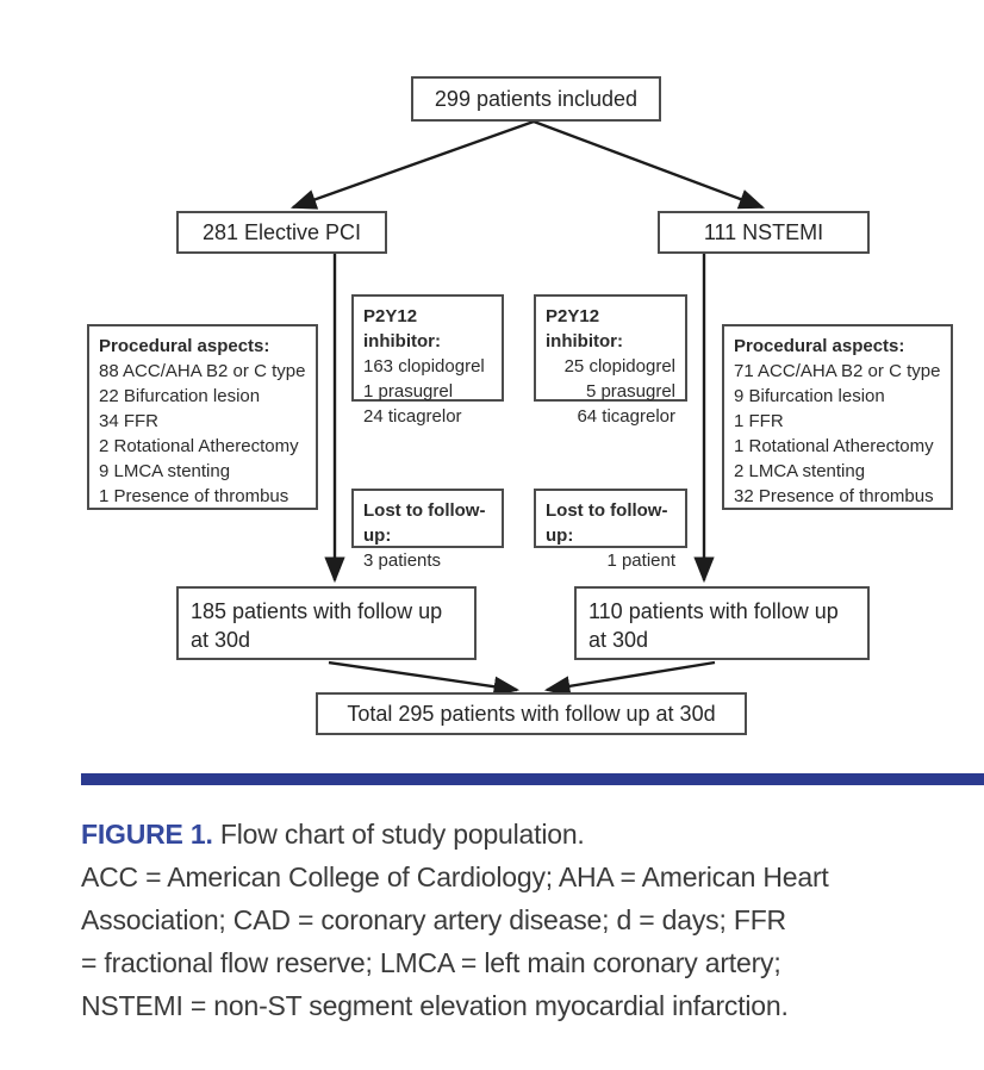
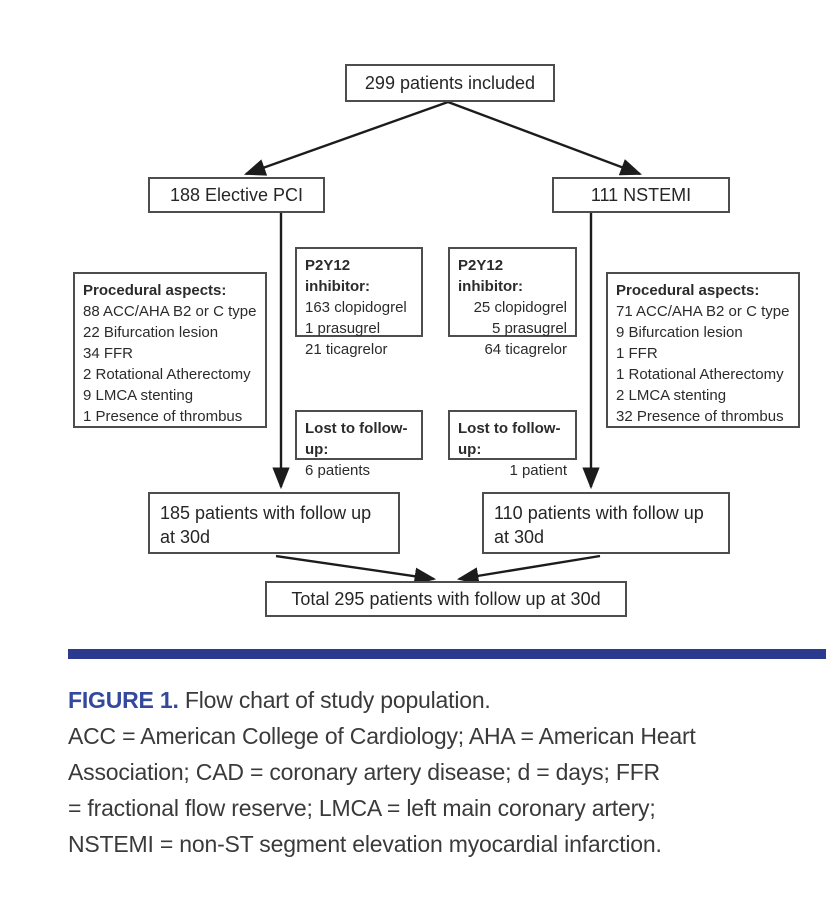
  299 patients included
- 281 Elective PCI
+ 188 Elective PCI
  111 NSTEMI
  Procedural aspects:
  88 ACC/AHA B2 or C type
  22 Bifurcation lesion
  34 FFR
  2 Rotational Atherectomy
  9 LMCA stenting
  1 Presence of thrombus
  P2Y12 inhibitor:
  163 clopidogrel
  1 prasugrel
- 24 ticagrelor
+ 21 ticagrelor
  P2Y12 inhibitor:
  25 clopidogrel
  5 prasugrel
  64 ticagrelor
  Procedural aspects:
  71 ACC/AHA B2 or C type
  9 Bifurcation lesion
  1 FFR
  1 Rotational Atherectomy
  2 LMCA stenting
  32 Presence of thrombus
  Lost to follow-up:
- 3 patients
+ 6 patients
  Lost to follow-up:
  1 patient
  185 patients with follow up
  at 30d
  110 patients with follow up
  at 30d
  Total 295 patients with follow up at 30d
  FIGURE 1. Flow chart of study population.
  ACC = American College of Cardiology; AHA = American Heart
  Association; CAD = coronary artery disease; d = days; FFR
  = fractional flow reserve; LMCA = left main coronary artery;
  NSTEMI = non-ST segment elevation myocardial infarction.
